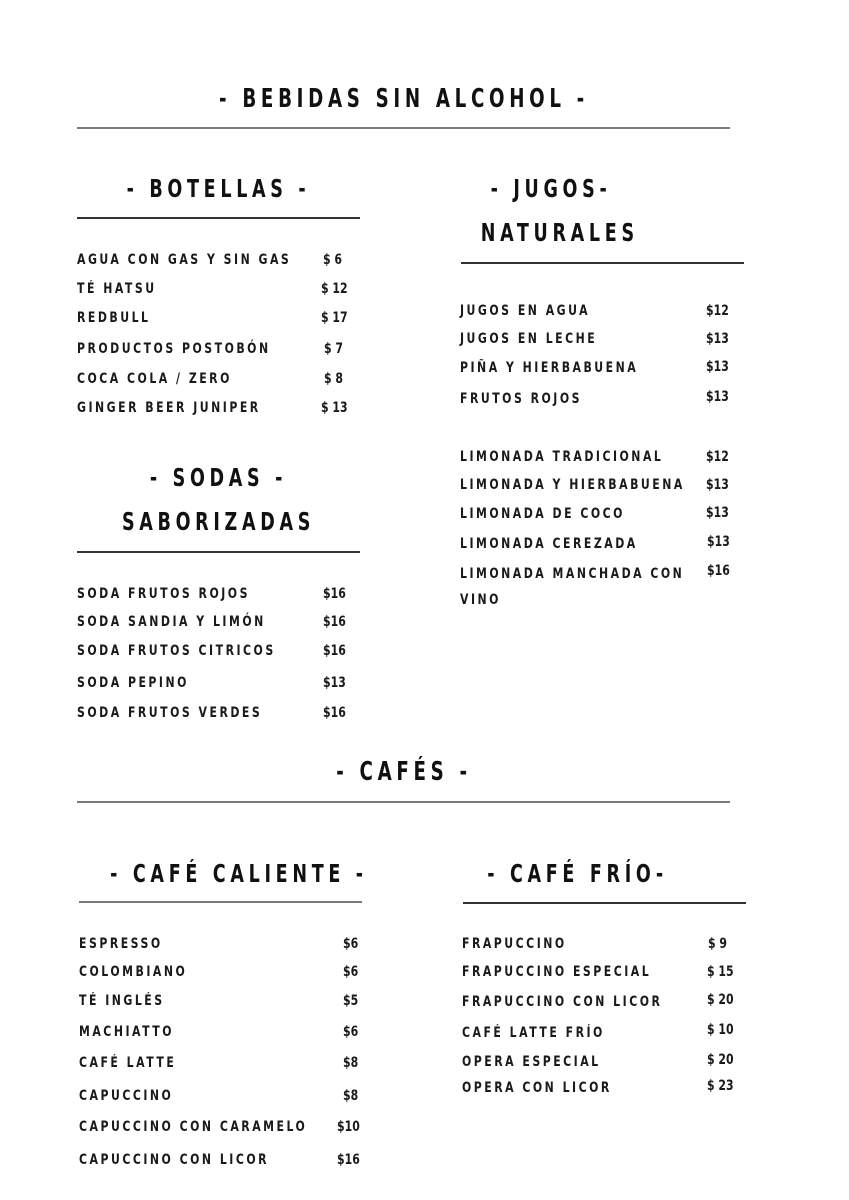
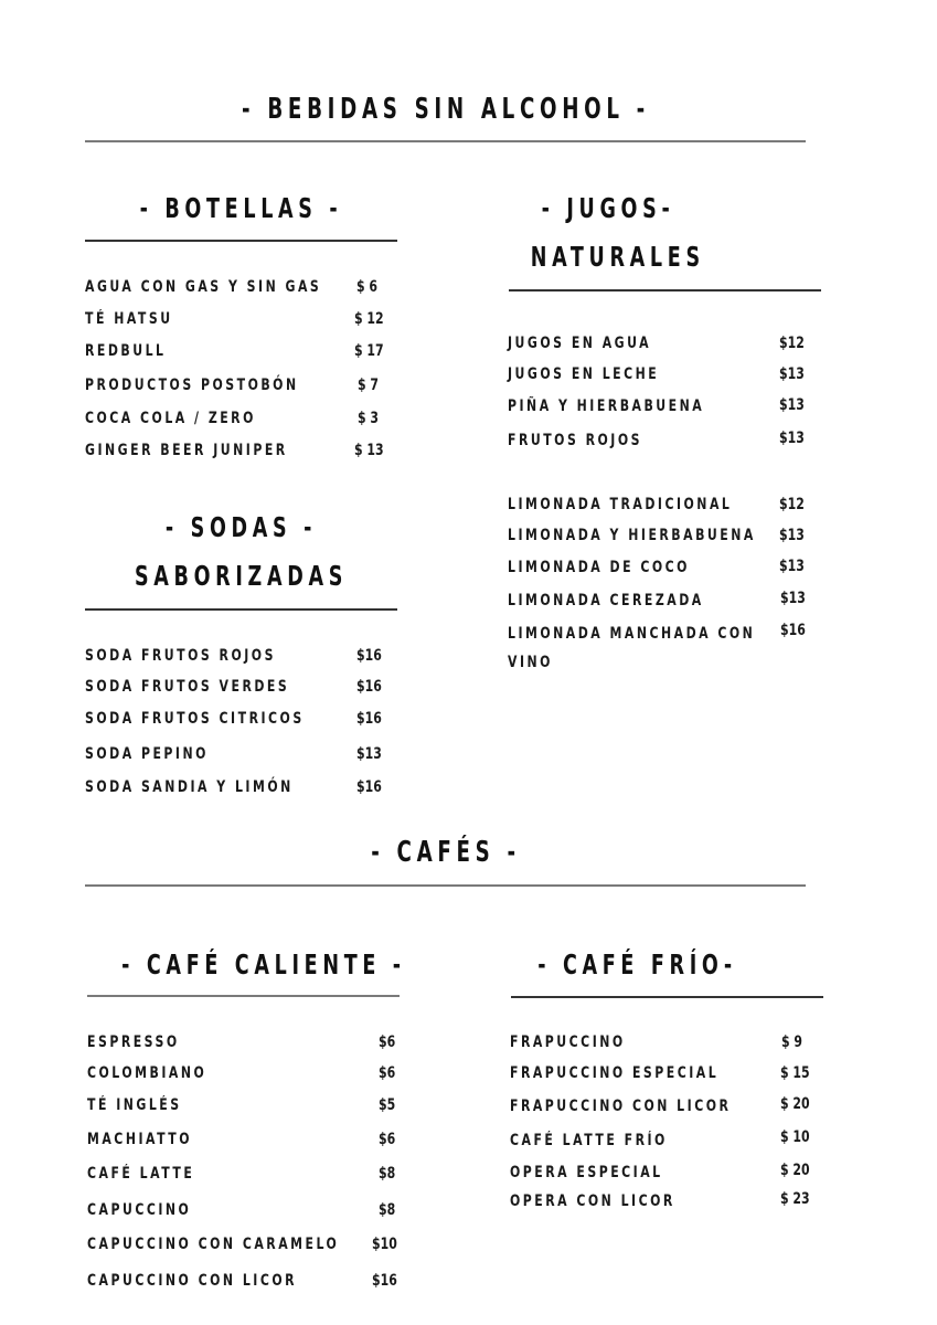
  - BEBIDAS SIN ALCOHOL -
  - BOTELLAS -
  AGUA CON GAS Y SIN GAS
  $ 6
  TÉ HATSU
  $ 12
  REDBULL
  $ 17
  PRODUCTOS POSTOBÓN
  $ 7
  COCA COLA / ZERO
- $ 8
+ $ 3
  GINGER BEER JUNIPER
  $ 13
  - SODAS -
  SABORIZADAS
  SODA FRUTOS ROJOS
  $16
- SODA SANDIA Y LIMÓN
+ SODA FRUTOS VERDES
  $16
  SODA FRUTOS CITRICOS
  $16
  SODA PEPINO
  $13
- SODA FRUTOS VERDES
+ SODA SANDIA Y LIMÓN
  $16
  - JUGOS-
  NATURALES
  JUGOS EN AGUA
  $12
  JUGOS EN LECHE
  $13
  PIÑA Y HIERBABUENA
  $13
  FRUTOS ROJOS
  $13
  LIMONADA TRADICIONAL
  $12
  LIMONADA Y HIERBABUENA
  $13
  LIMONADA DE COCO
  $13
  LIMONADA CEREZADA
  $13
  LIMONADA MANCHADA CON
  VINO
  $16
  - CAFÉS -
  - CAFÉ CALIENTE -
  ESPRESSO
  $6
  COLOMBIANO
  $6
  TÉ INGLÉS
  $5
  MACHIATTO
  $6
  CAFÉ LATTE
  $8
  CAPUCCINO
  $8
  CAPUCCINO CON CARAMELO
  $10
  CAPUCCINO CON LICOR
  $16
  - CAFÉ FRÍO-
  FRAPUCCINO
  $ 9
  FRAPUCCINO ESPECIAL
  $ 15
  FRAPUCCINO CON LICOR
  $ 20
  CAFÉ LATTE FRÍO
  $ 10
  OPERA ESPECIAL
  $ 20
  OPERA CON LICOR
  $ 23
